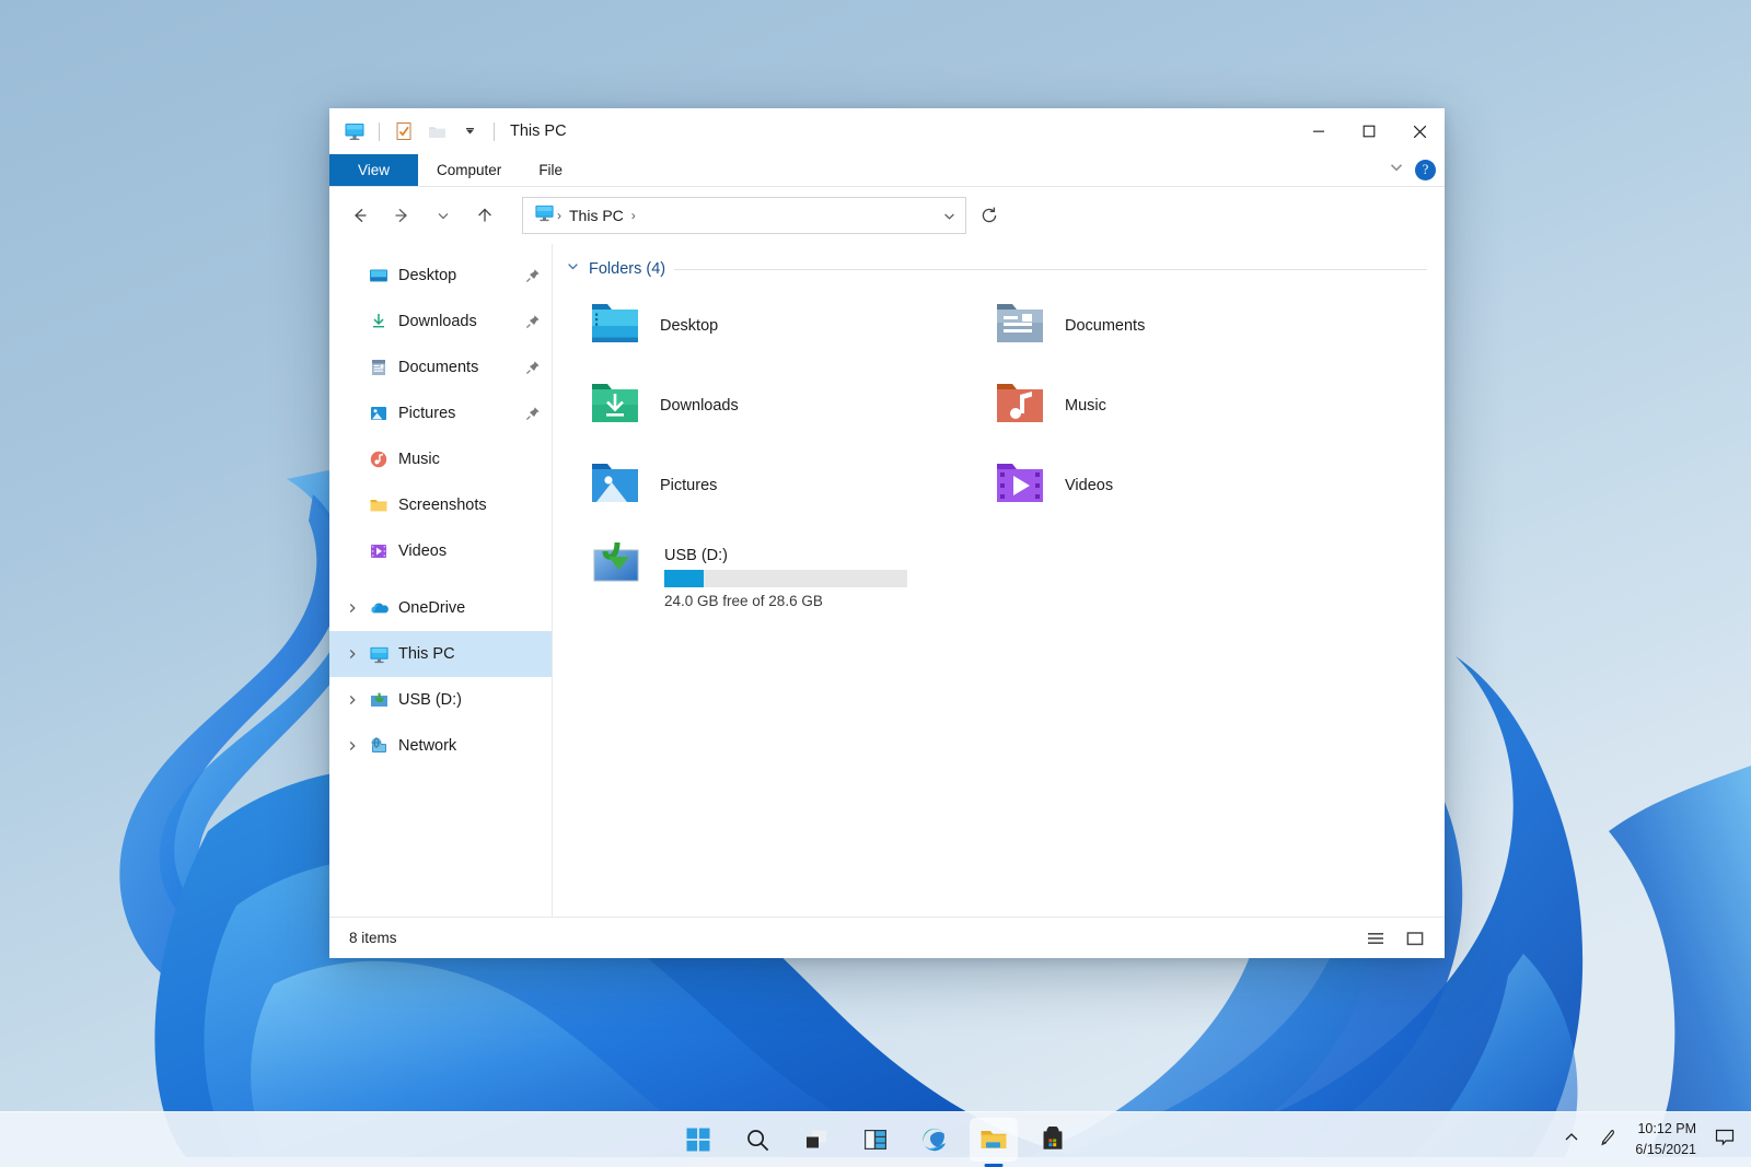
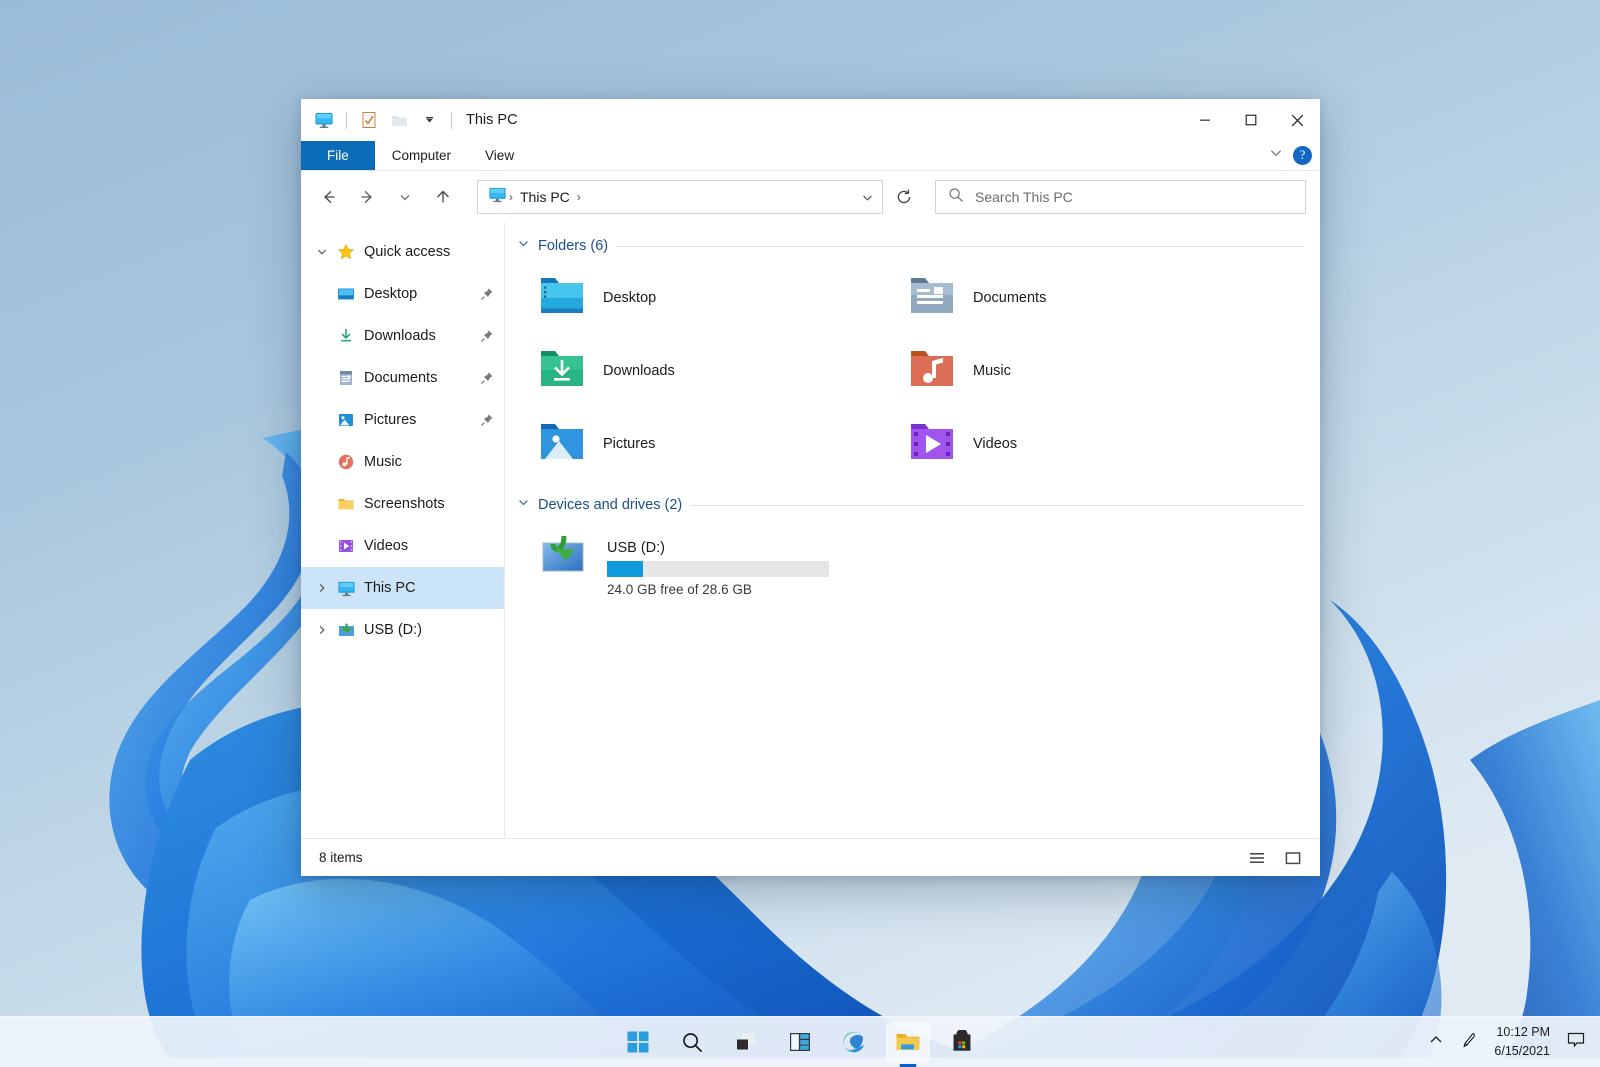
  This PC
- View
+ File
  Computer
- File
+ View
  ?
  ›
  This PC
  ›
+ Search This PC
+ Quick access
  Desktop
  Downloads
  Documents
  Pictures
  Music
  Screenshots
  Videos
- OneDrive
  This PC
  USB (D:)
- Network
- Folders (4)
+ Folders (6)
  Desktop
  Documents
  Downloads
  Music
  Pictures
  Videos
+ Devices and drives (2)
  USB (D:)
  24.0 GB free of 28.6 GB
  8 items
  10:12 PM
  6/15/2021
